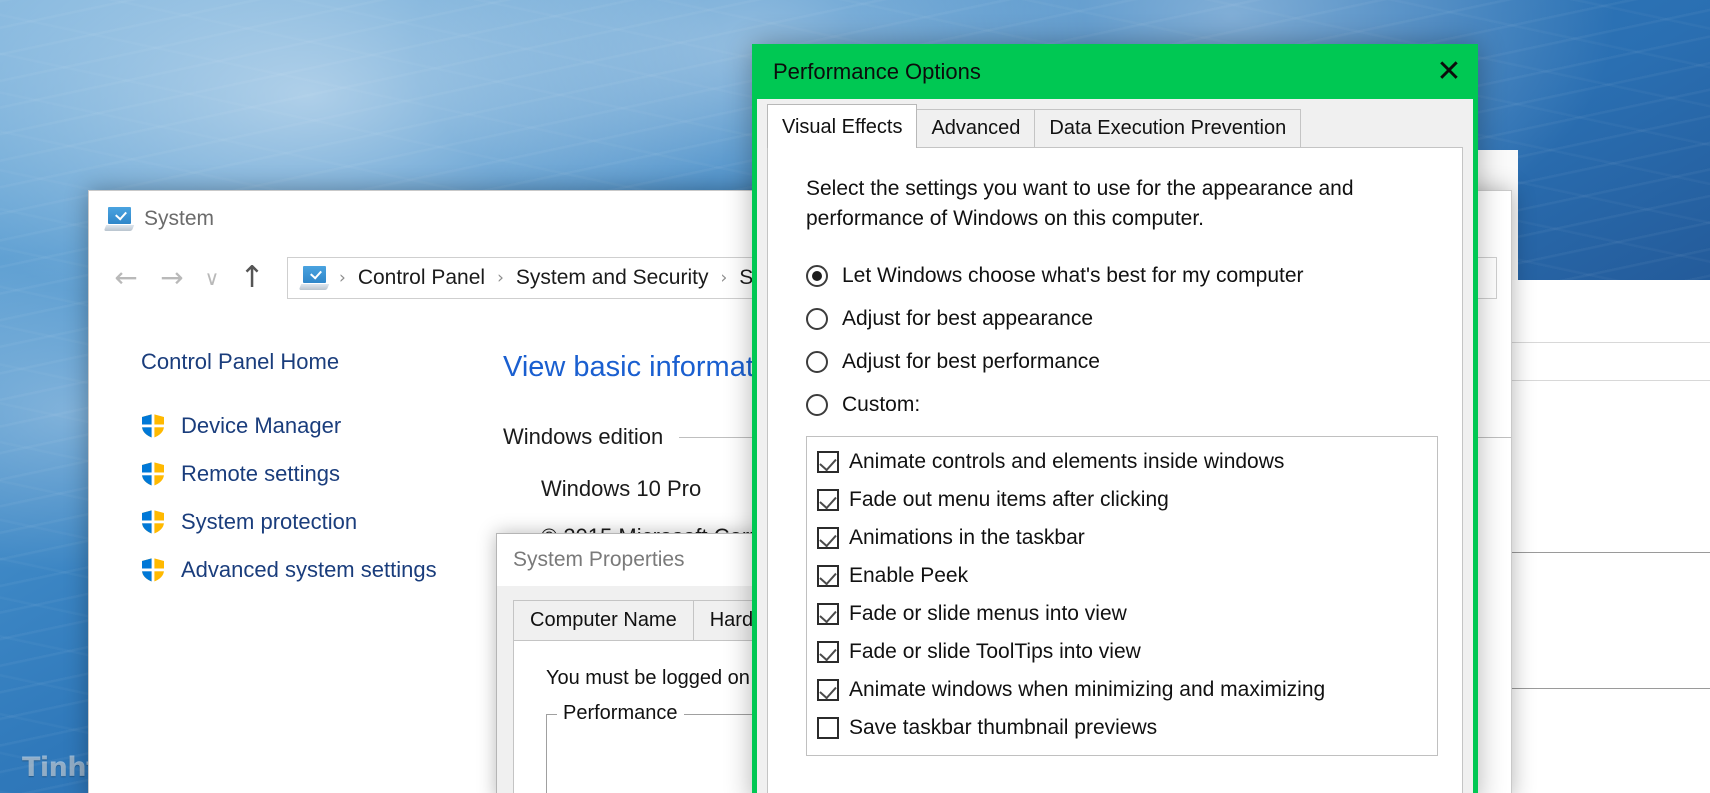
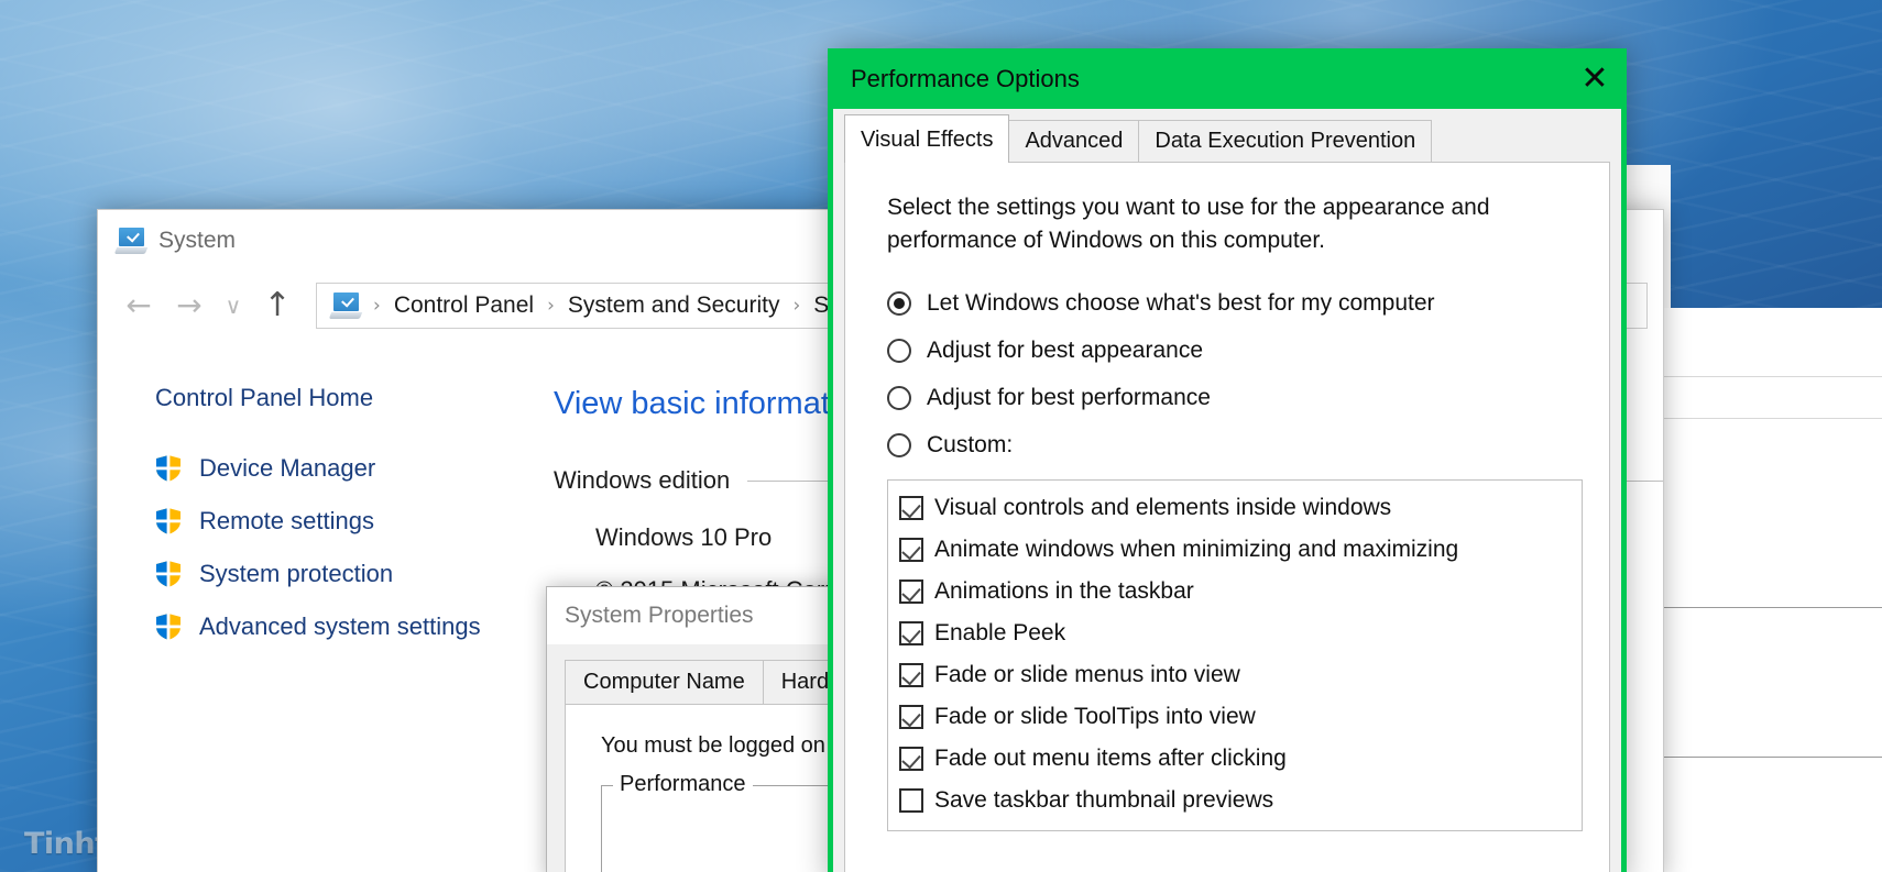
  System
  ←
  →
  ∨
  ↑
  ›
  Control Panel
  ›
  System and Security
  ›
  S
  Control Panel Home
  Device Manager
  Remote settings
  System protection
  Advanced system settings
  View basic informat
  Windows edition
  Windows 10 Pro
  System Properties
  Computer Name
  You must be logged on
  Performance
  Performance Options
  ✕
  Visual Effects
  Advanced
  Data Execution Prevention
  Select the settings you want to use for the appearance and performance of Windows on this computer.
  Let Windows choose what's best for my computer
  Adjust for best appearance
  Adjust for best performance
  Custom:
- Animate controls and elements inside windows
+ Visual controls and elements inside windows
- Fade out menu items after clicking
+ Animate windows when minimizing and maximizing
  Animations in the taskbar
  Enable Peek
  Fade or slide menus into view
  Fade or slide ToolTips into view
- Animate windows when minimizing and maximizing
+ Fade out menu items after clicking
  Save taskbar thumbnail previews
